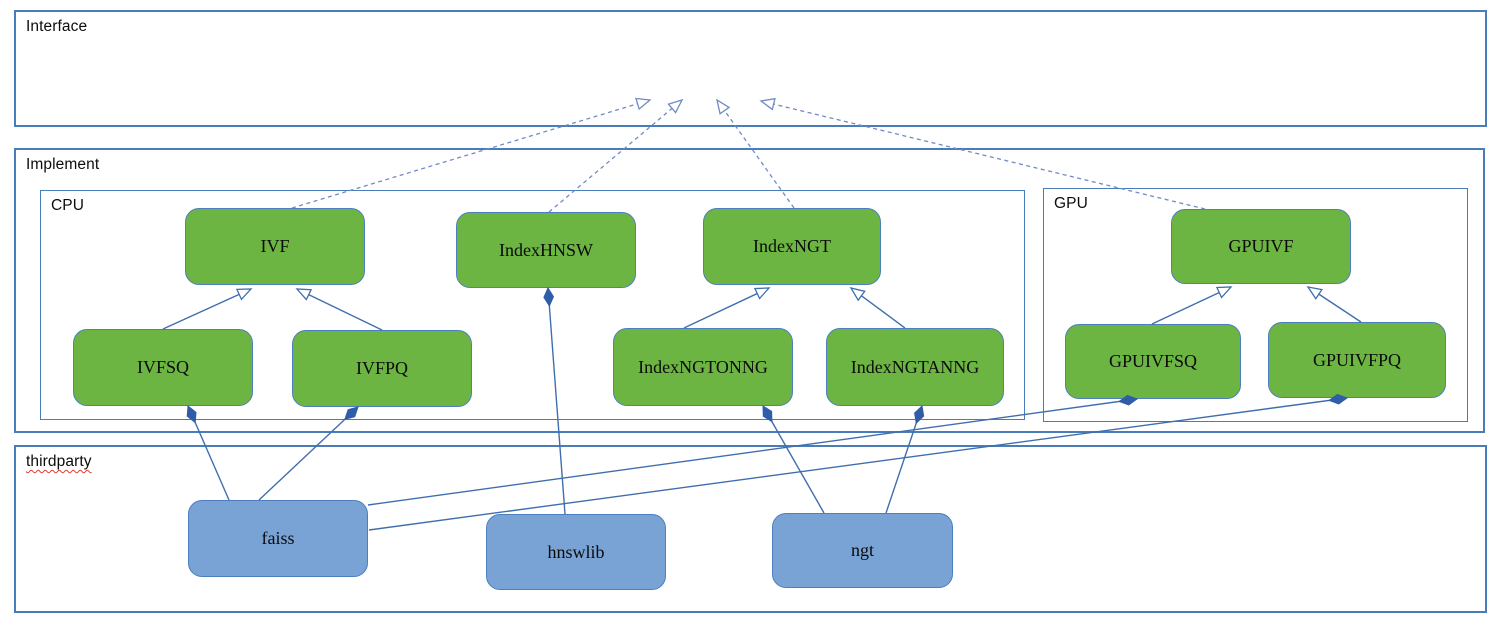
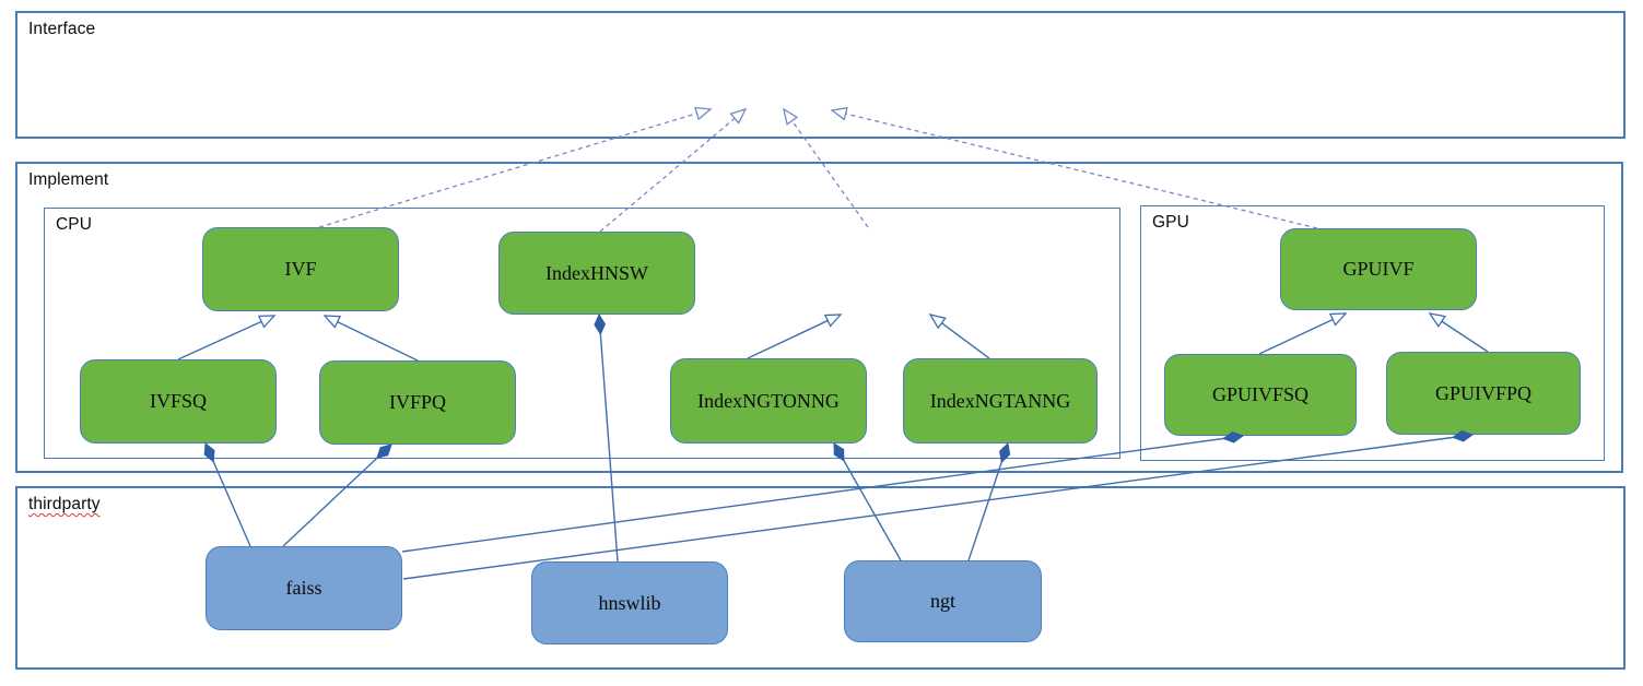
  Interface
  Implement
  CPU
  GPU
  thirdparty
  IVF
  IndexHNSW
- IndexNGT
  IVFSQ
  IVFPQ
  IndexNGTONNG
  IndexNGTANNG
  GPUIVF
  GPUIVFSQ
  GPUIVFPQ
  faiss
  hnswlib
  ngt
